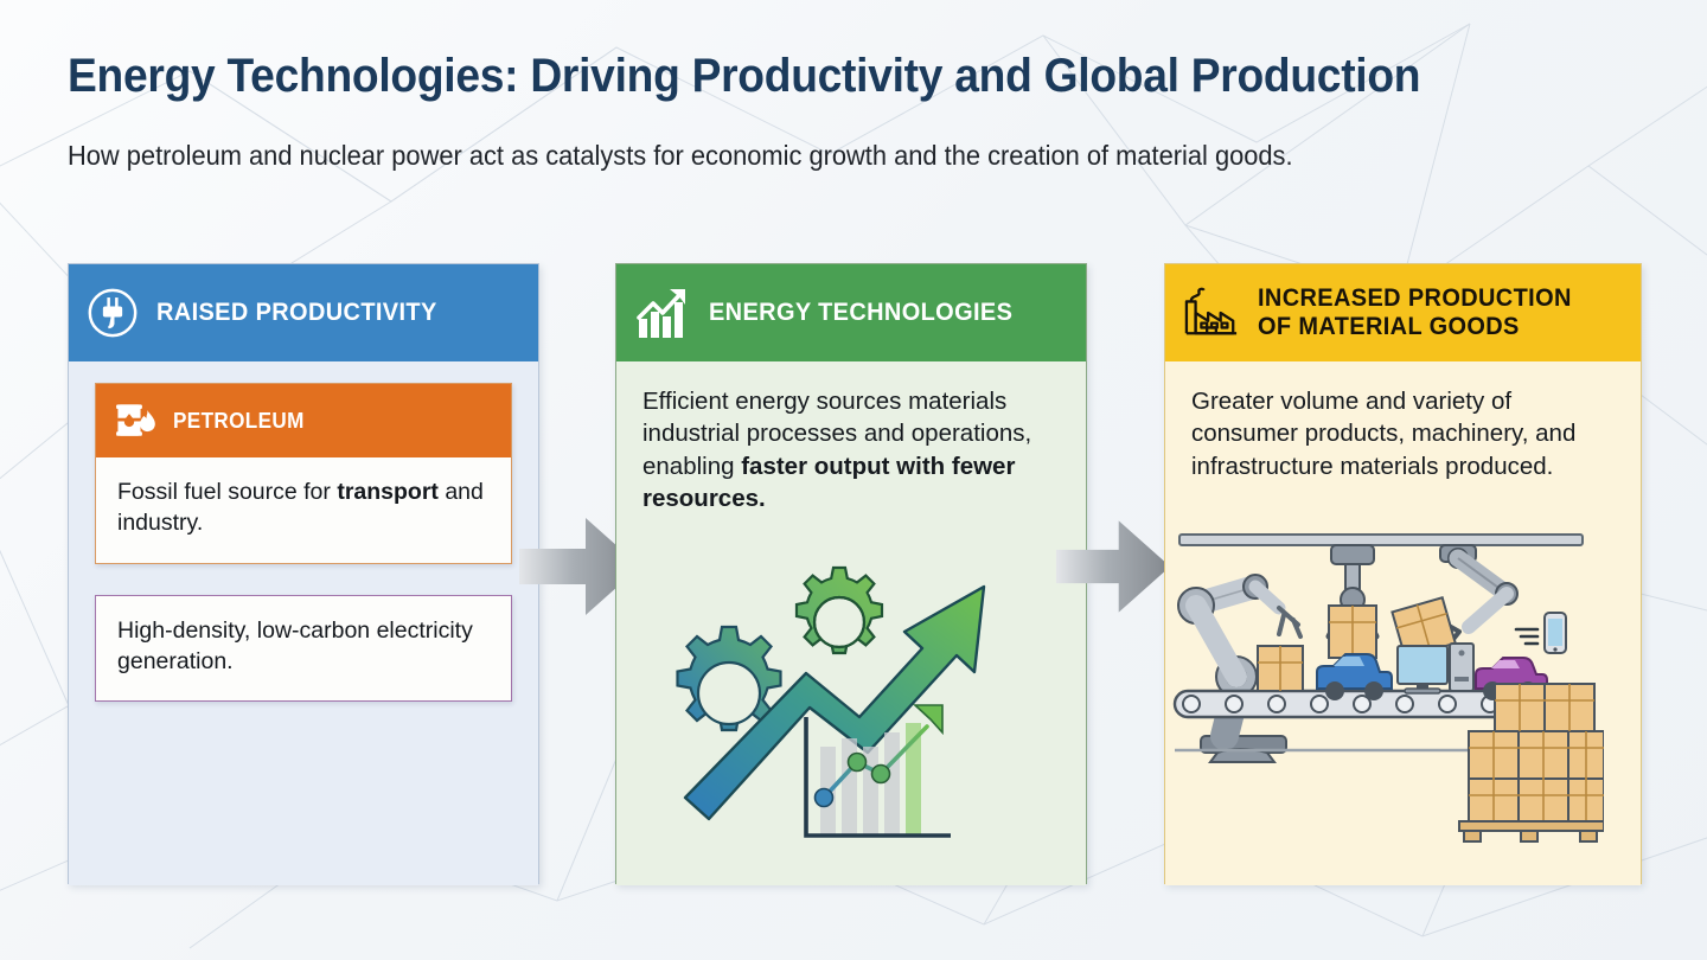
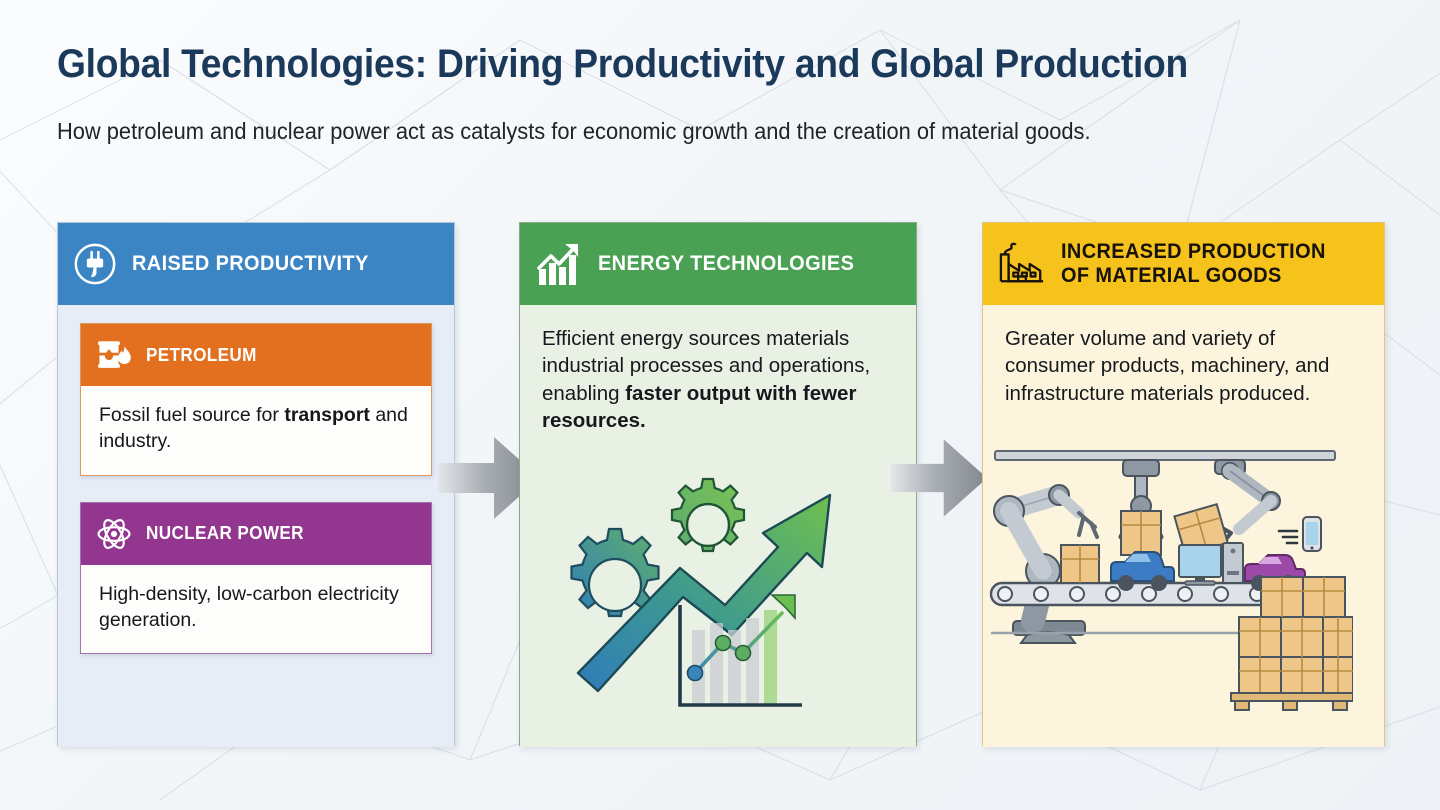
- Energy Technologies: Driving Productivity and Global Production
+ Global Technologies: Driving Productivity and Global Production
  How petroleum and nuclear power act as catalysts for economic growth and the creation of material goods.
  RAISED PRODUCTIVITY
  PETROLEUM
  Fossil fuel source for transport and industry.
+ NUCLEAR POWER
  High-density, low-carbon electricity generation.
  ENERGY TECHNOLOGIES
  Efficient energy sources materials industrial processes and operations, enabling faster output with fewer resources.
  INCREASED PRODUCTION
  OF MATERIAL GOODS
  Greater volume and variety of consumer products, machinery, and infrastructure materials produced.
